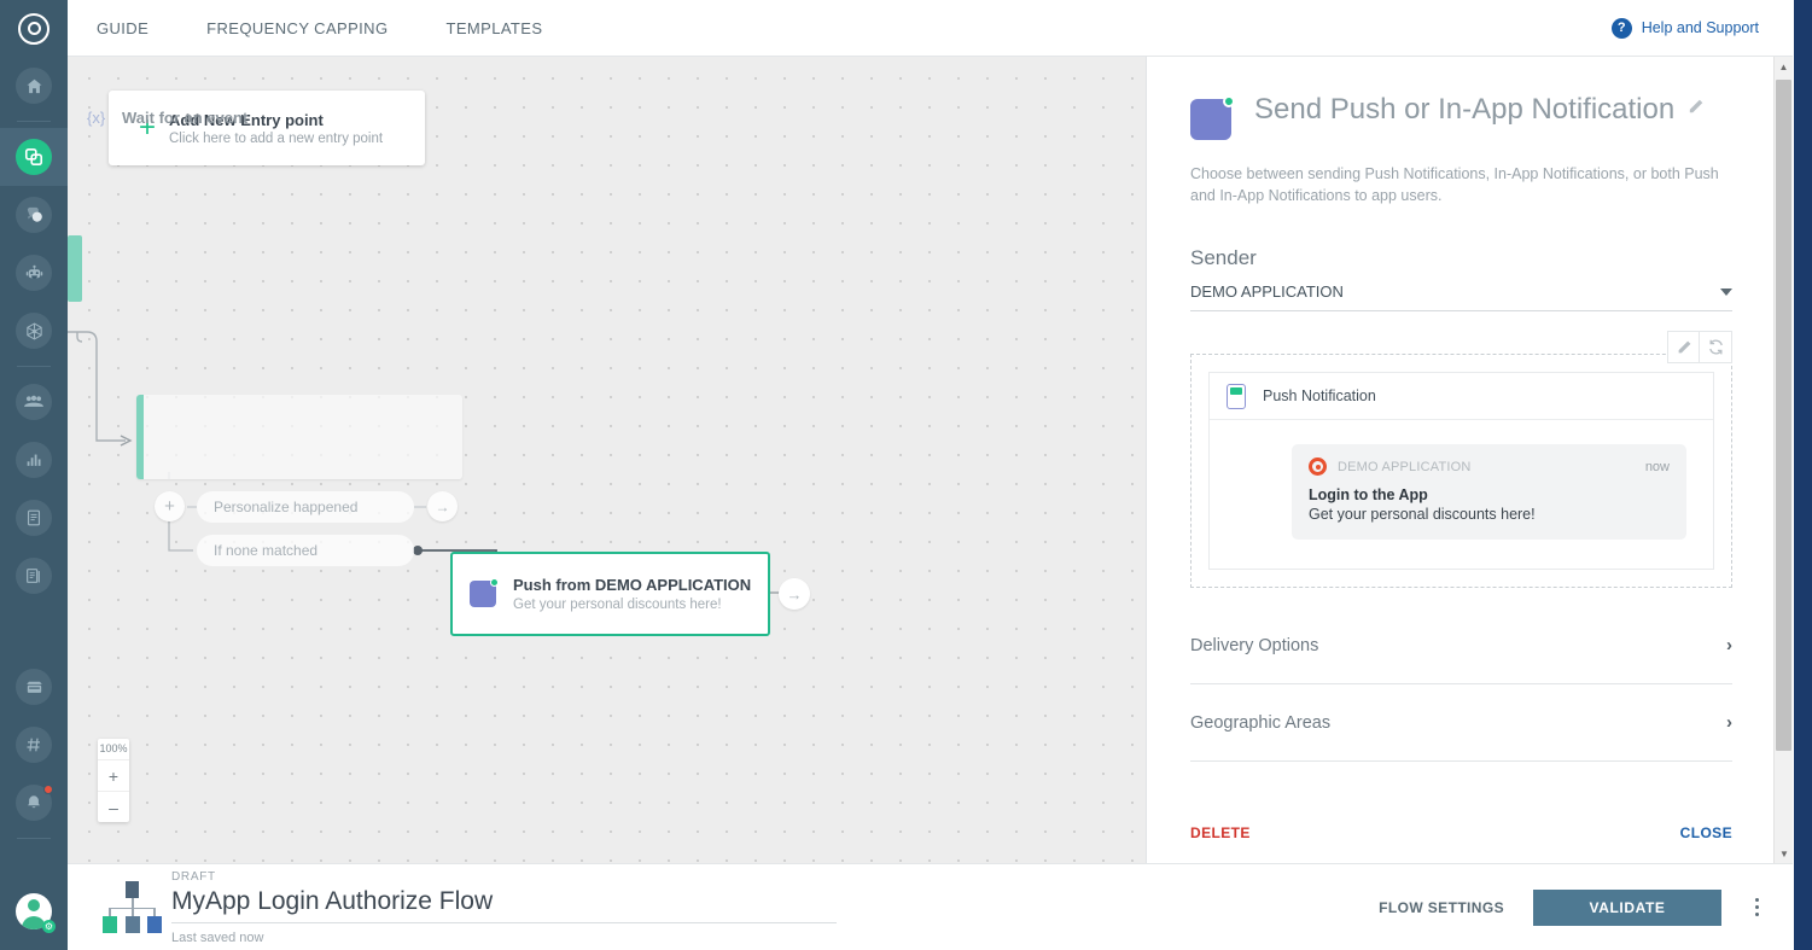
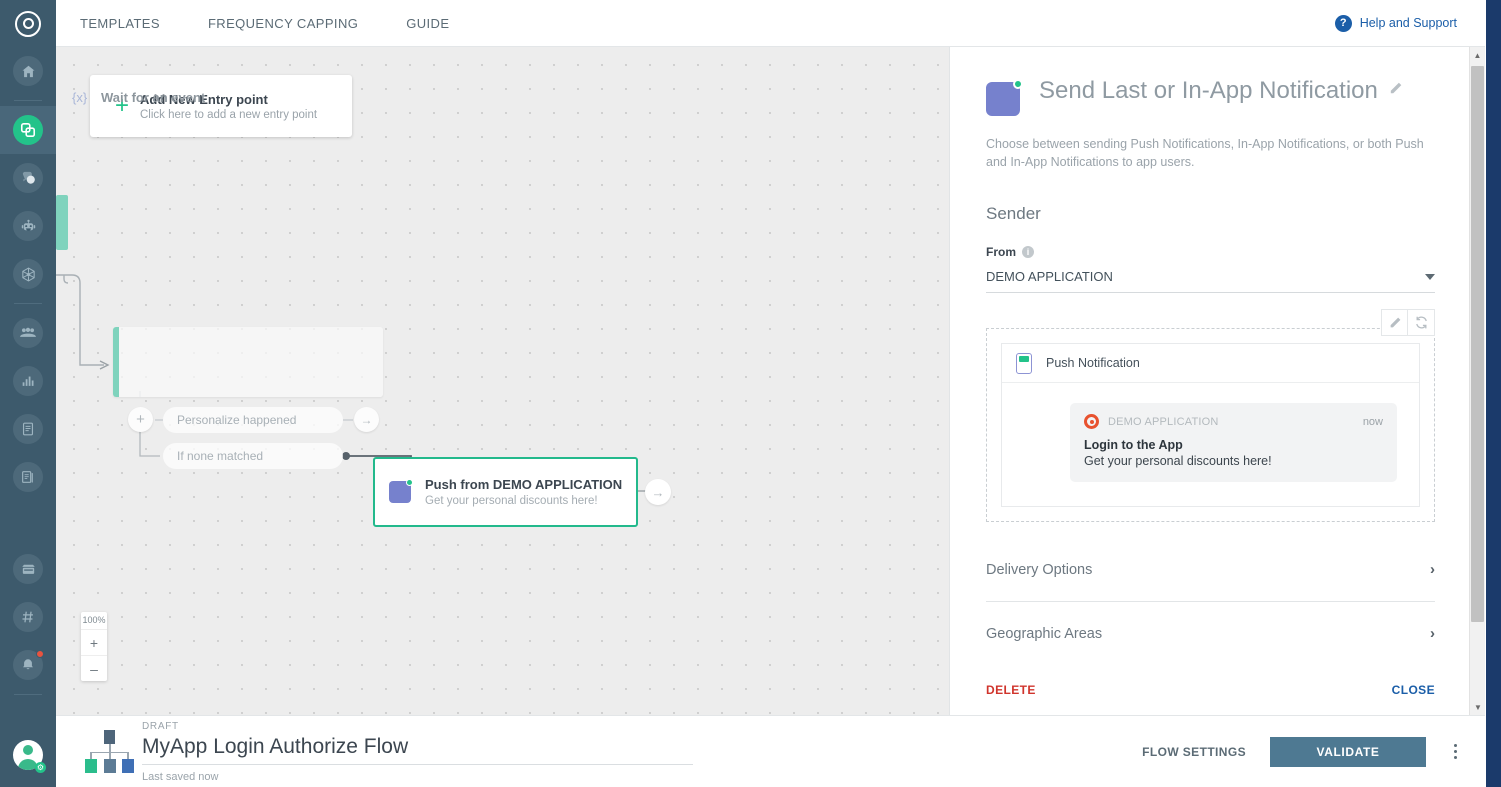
  ⚙
- GUIDE
+ TEMPLATES
  FREQUENCY CAPPING
- TEMPLATES
+ GUIDE
  ?
  Help and Support
  +
  Add New Entry point
  Click here to add a new entry point
  {x}
  Wait for an event
  +
  Personalize happened
  →
  If none matched
  Push from DEMO APPLICATION
  Get your personal discounts here!
  →
  100%
  +
  –
- Send Push or In-App Notification
+ Send Last or In-App Notification
  Choose between sending Push Notifications, In-App Notifications, or both Push and In-App Notifications to app users.
  Sender
+ From
+ i
  DEMO APPLICATION
  Push Notification
  DEMO APPLICATION
  now
  Login to the App
  Get your personal discounts here!
  Delivery Options
  ›
  Geographic Areas
  ›
  DELETE
  CLOSE
  ▲
  ▼
  DRAFT
  MyApp Login Authorize Flow
  Last saved now
  FLOW SETTINGS
  VALIDATE
